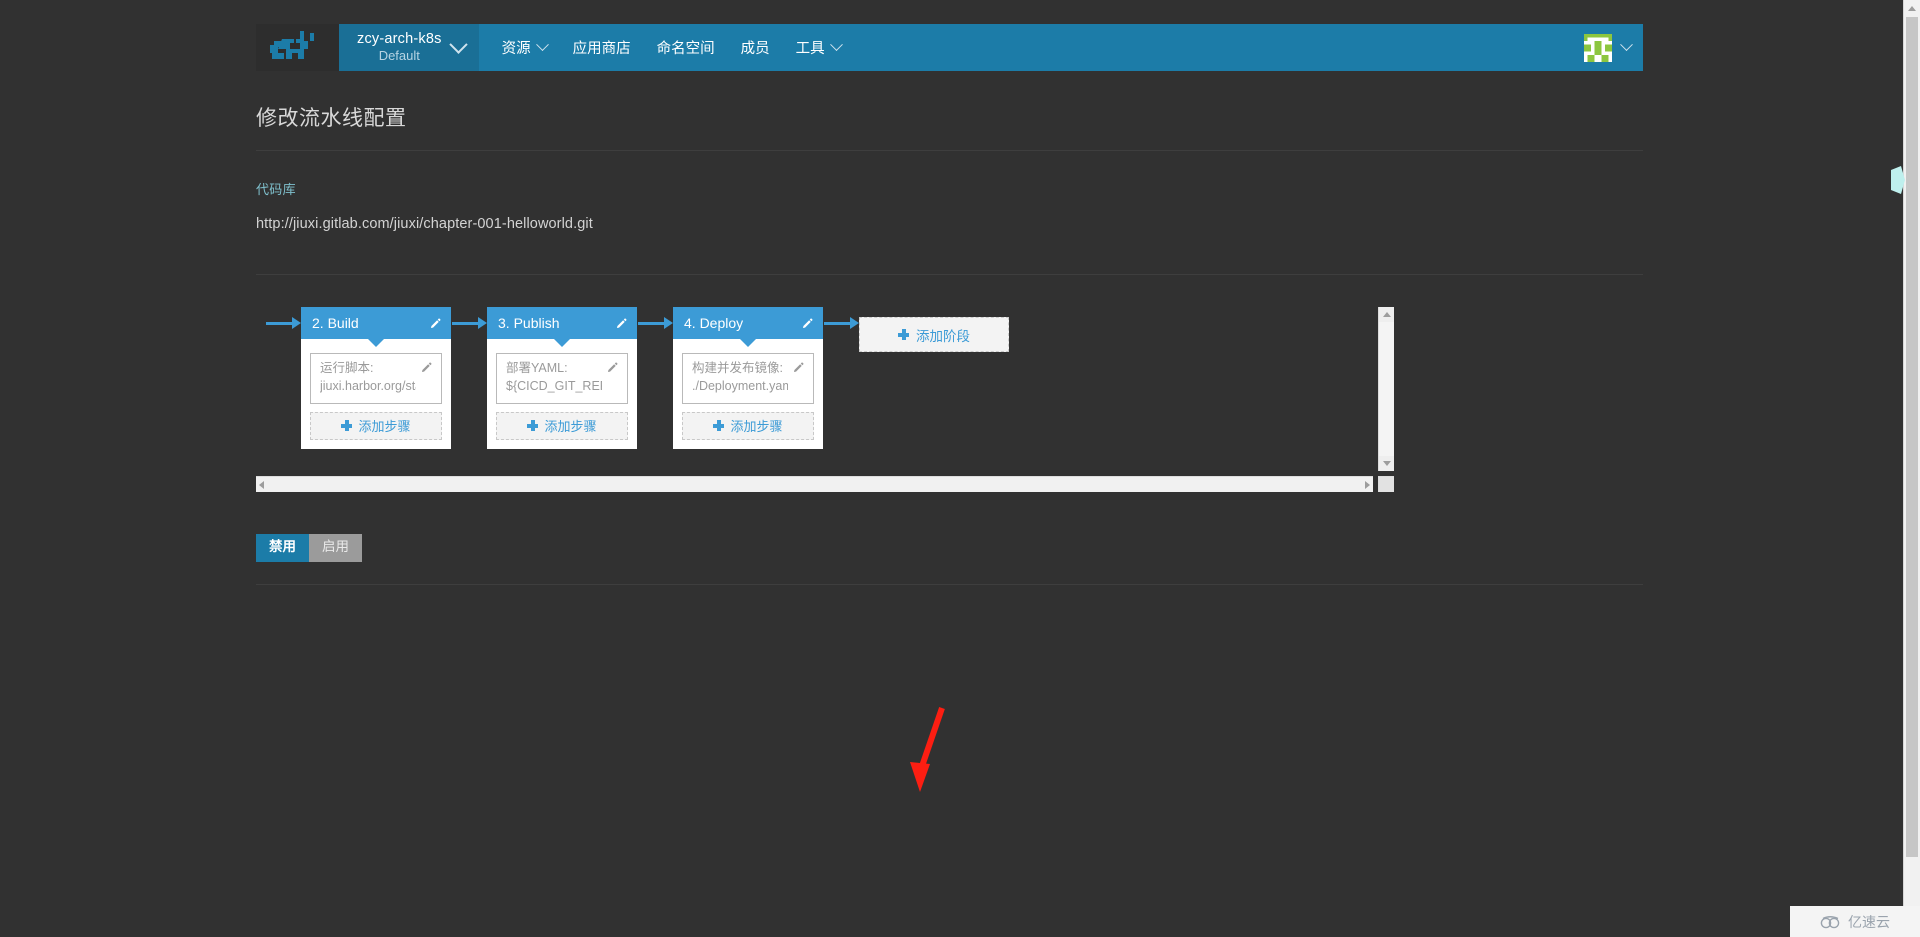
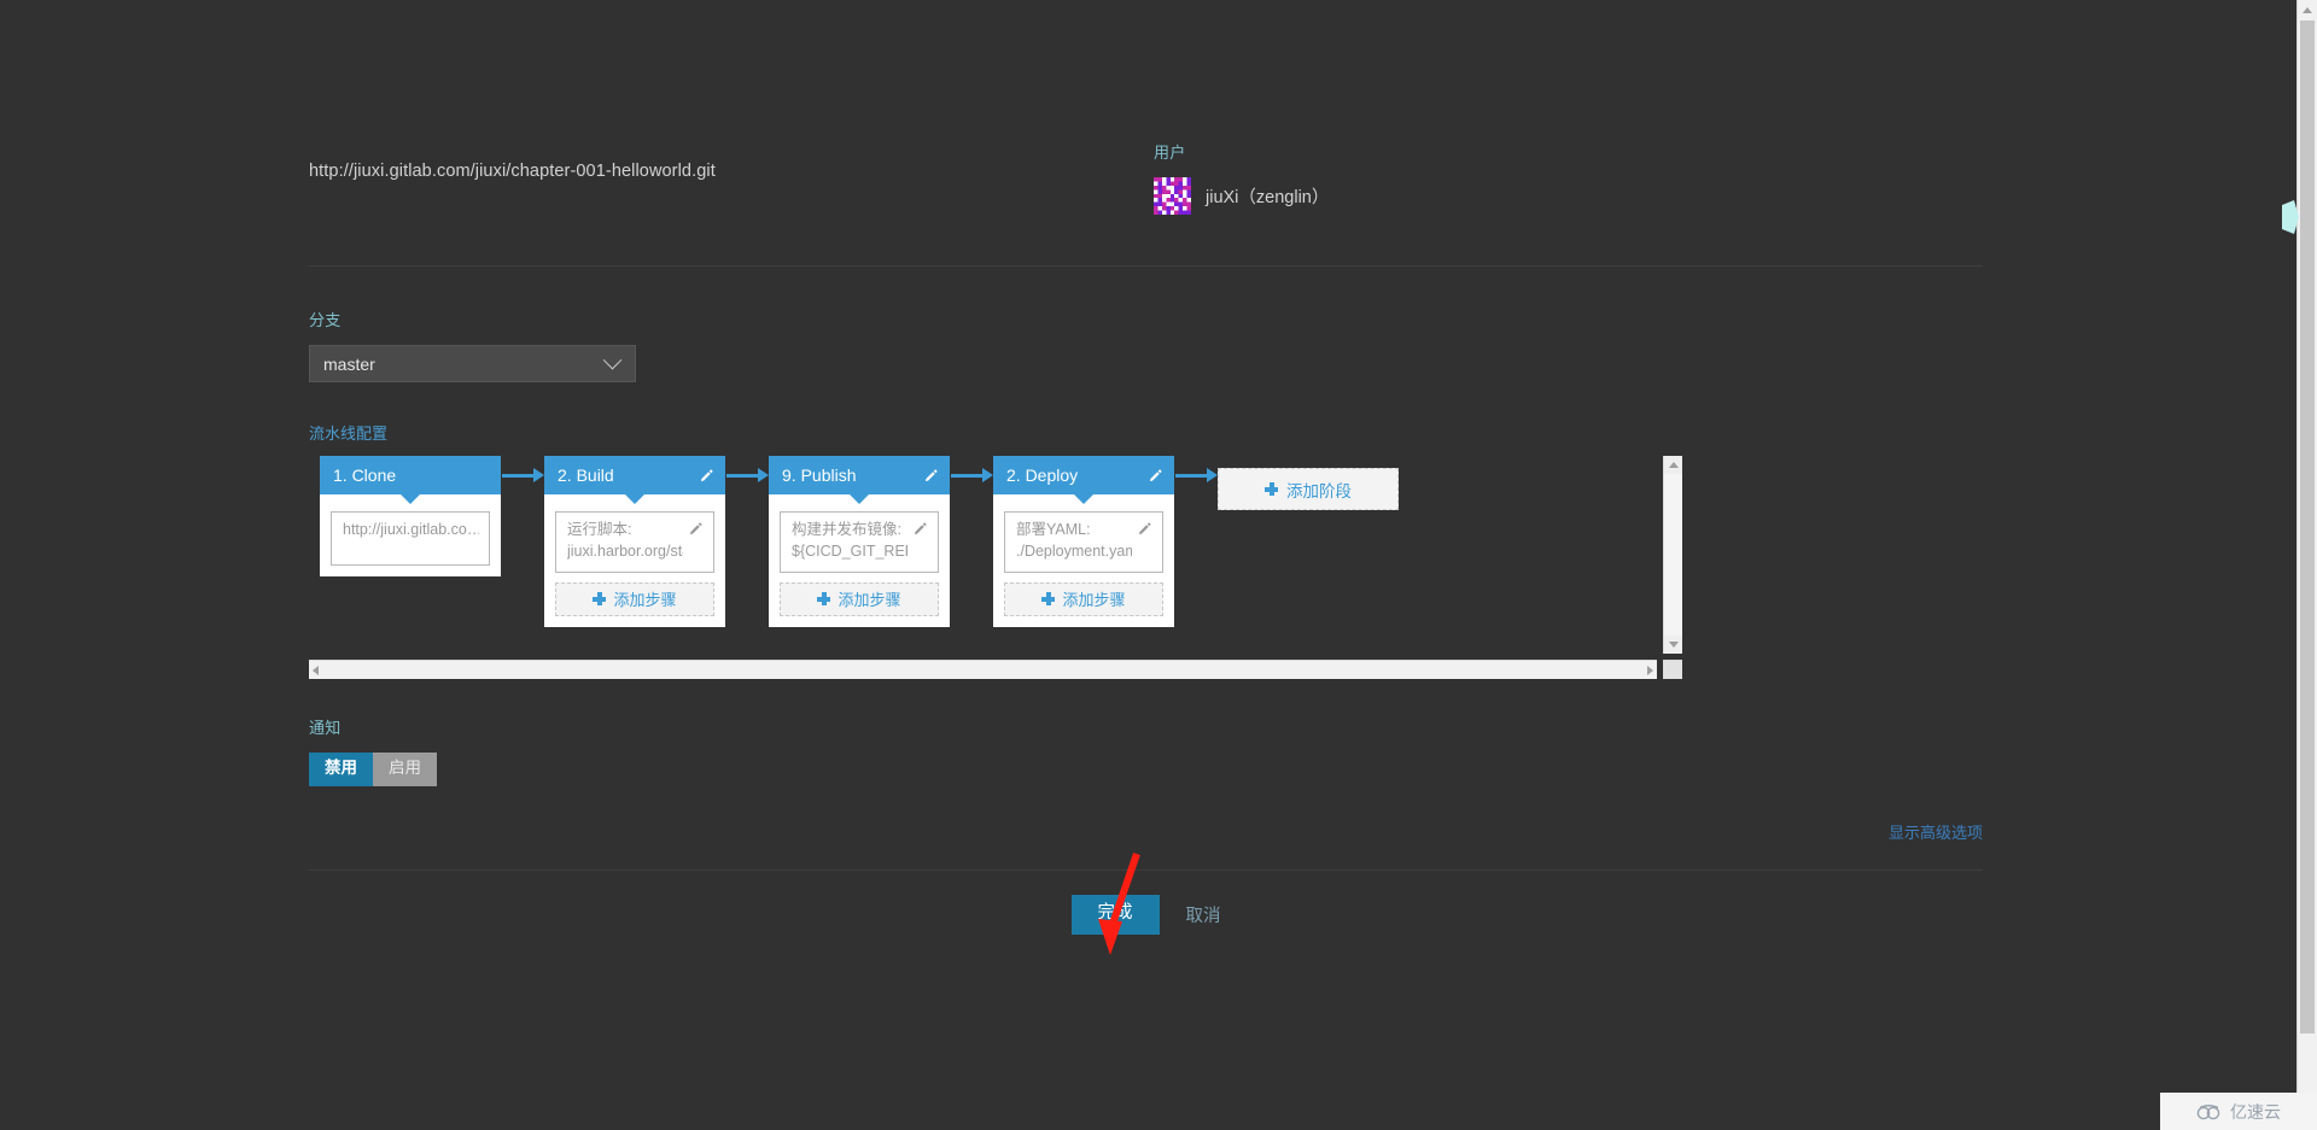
- zcy-arch-k8s
- Default
- 资源
- 应用商店
- 命名空间
- 成员
- 工具
- 修改流水线配置
- 代码库
  http://jiuxi.gitlab.com/jiuxi/chapter-001-helloworld.git
+ 用户
+ jiuXi（zenglin）
+ 分支
+ master
+ 流水线配置
+ 1. Clone
+ http://jiuxi.gitlab.co…
  2. Build
  运行脚本:
  jiuxi.harbor.org/st
  添加步骤
- 3. Publish
+ 9. Publish
- 部署YAML:
+ 构建并发布镜像:
  ${CICD_GIT_RE
  添加步骤
- 4. Deploy
+ 2. Deploy
- 构建并发布镜像:
+ 部署YAML:
  ./Deployment.yam
  添加步骤
  添加阶段
+ 通知
  禁用
  启用
+ 显示高级选项
+ 完成
+ 取消
  亿速云
